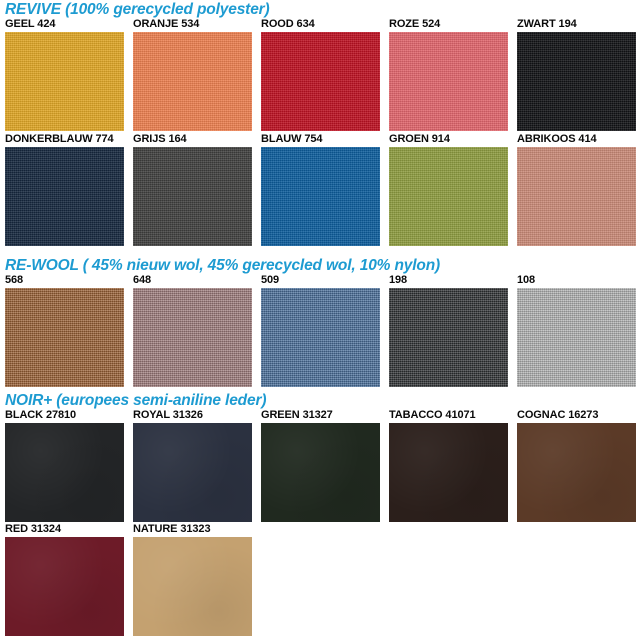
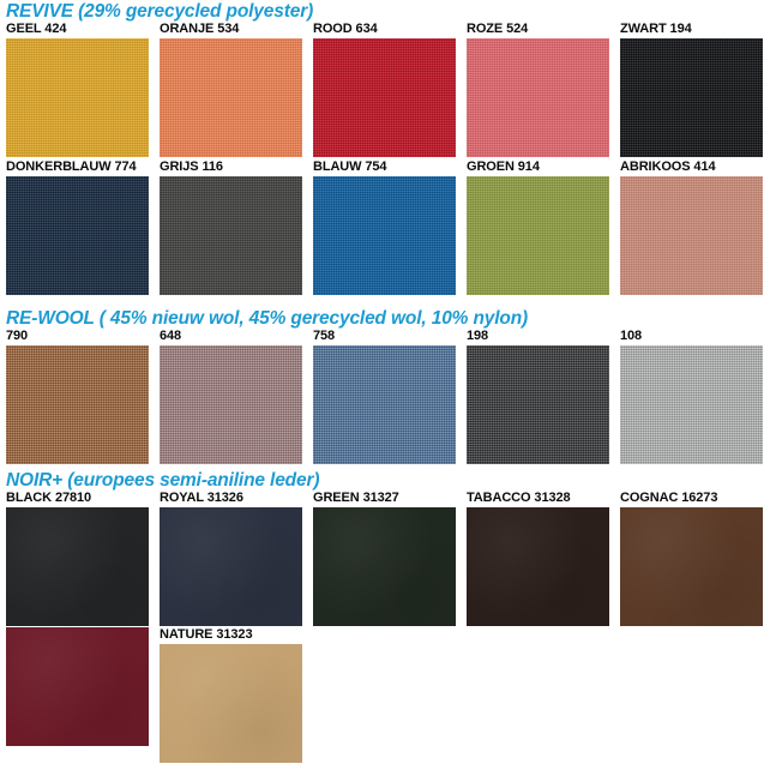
- REVIVE (100% gerecycled polyester)
+ REVIVE (29% gerecycled polyester)
  GEEL 424
  ORANJE 534
  ROOD 634
  ROZE 524
  ZWART 194
  DONKERBLAUW 774
- GRIJS 164
+ GRIJS 116
  BLAUW 754
  GROEN 914
  ABRIKOOS 414
  RE-WOOL ( 45% nieuw wol, 45% gerecycled wol, 10% nylon)
- 568
+ 790
  648
- 509
+ 758
  198
  108
  NOIR+ (europees semi-aniline leder)
  BLACK 27810
  ROYAL 31326
  GREEN 31327
- TABACCO 41071
+ TABACCO 31328
  COGNAC 16273
- RED 31324
  NATURE 31323
